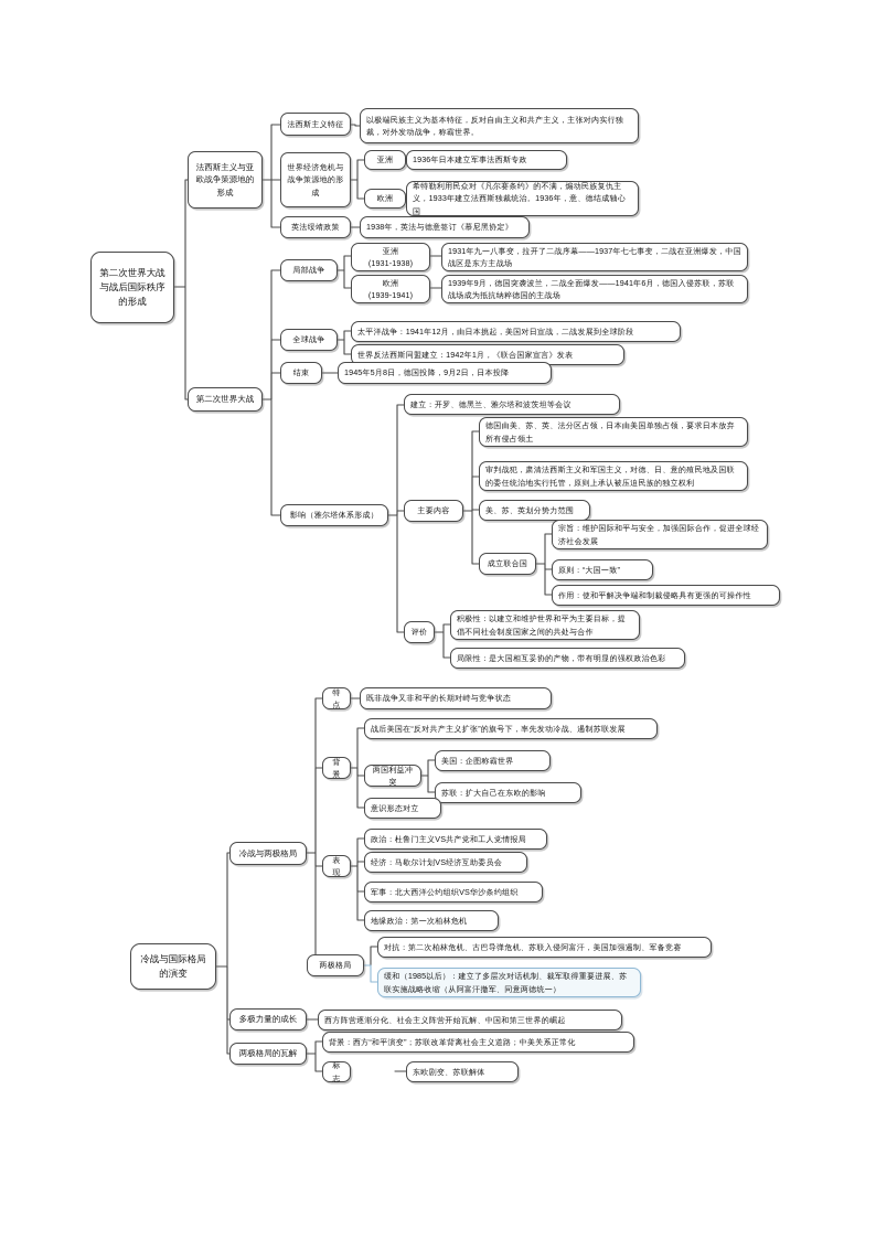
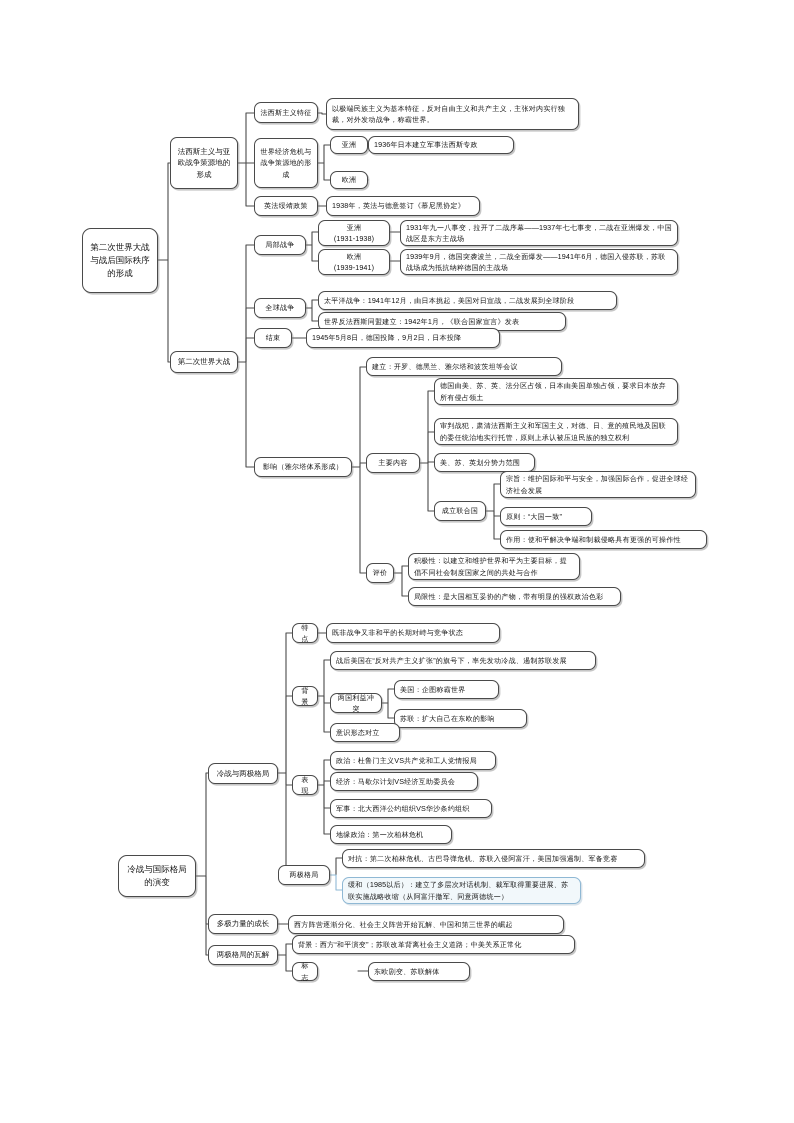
  第二次世界大战与战后国际秩序的形成
  法西斯主义与亚欧战争策源地的形成
  第二次世界大战
  法西斯主义特征
  以极端民族主义为基本特征，反对自由主义和共产主义，主张对内实行独裁，对外发动战争，称霸世界。
  世界经济危机与战争策源地的形成
  亚洲
  1936年日本建立军事法西斯专政
  欧洲
- 希特勒利用民众对《凡尔赛条约》的不满，煽动民族复仇主义，1933年建立法西斯独裁统治。1936年，意、德结成轴心国
  英法绥靖政策
  1938年，英法与德意签订《慕尼黑协定》
  局部战争
  亚洲
  (1931-1938)
  1931年九一八事变，拉开了二战序幕——1937年七七事变，二战在亚洲爆发，中国战区是东方主战场
  欧洲
  (1939-1941)
  1939年9月，德国突袭波兰，二战全面爆发——1941年6月，德国入侵苏联，苏联战场成为抵抗纳粹德国的主战场
  全球战争
  太平洋战争：1941年12月，由日本挑起，美国对日宣战，二战发展到全球阶段
  世界反法西斯同盟建立：1942年1月，《联合国家宣言》发表
  结束
  1945年5月8日，德国投降，9月2日，日本投降
  影响（雅尔塔体系形成）
  建立：开罗、德黑兰、雅尔塔和波茨坦等会议
  主要内容
  德国由美、苏、英、法分区占领，日本由美国单独占领，要求日本放弃所有侵占领土
  审判战犯，肃清法西斯主义和军国主义，对德、日、意的殖民地及国联的委任统治地实行托管，原则上承认被压迫民族的独立权利
  美、苏、英划分势力范围
  成立联合国
  宗旨：维护国际和平与安全，加强国际合作，促进全球经济社会发展
  原则：“大国一致”
  作用：使和平解决争端和制裁侵略具有更强的可操作性
  评价
  积极性：以建立和维护世界和平为主要目标，提倡不同社会制度国家之间的共处与合作
  局限性：是大国相互妥协的产物，带有明显的强权政治色彩
  冷战与国际格局的演变
  冷战与两极格局
  多极力量的成长
  两极格局的瓦解
  特点
  既非战争又非和平的长期对峙与竞争状态
  背景
  战后美国在“反对共产主义扩张”的旗号下，率先发动冷战、遏制苏联发展
  两国利益冲突
  美国：企图称霸世界
  苏联：扩大自己在东欧的影响
  意识形态对立
  表现
  政治：杜鲁门主义VS共产党和工人党情报局
  经济：马歇尔计划VS经济互助委员会
  军事：北大西洋公约组织VS华沙条约组织
  地缘政治：第一次柏林危机
  两极格局
  对抗：第二次柏林危机、古巴导弹危机、苏联入侵阿富汗，美国加强遏制、军备竞赛
  缓和（1985以后）：建立了多层次对话机制、裁军取得重要进展、苏联实施战略收缩（从阿富汗撤军、同意两德统一）
  西方阵营逐渐分化、社会主义阵营开始瓦解、中国和第三世界的崛起
  背景：西方“和平演变”；苏联改革背离社会主义道路；中美关系正常化
  标志
  东欧剧变、苏联解体
